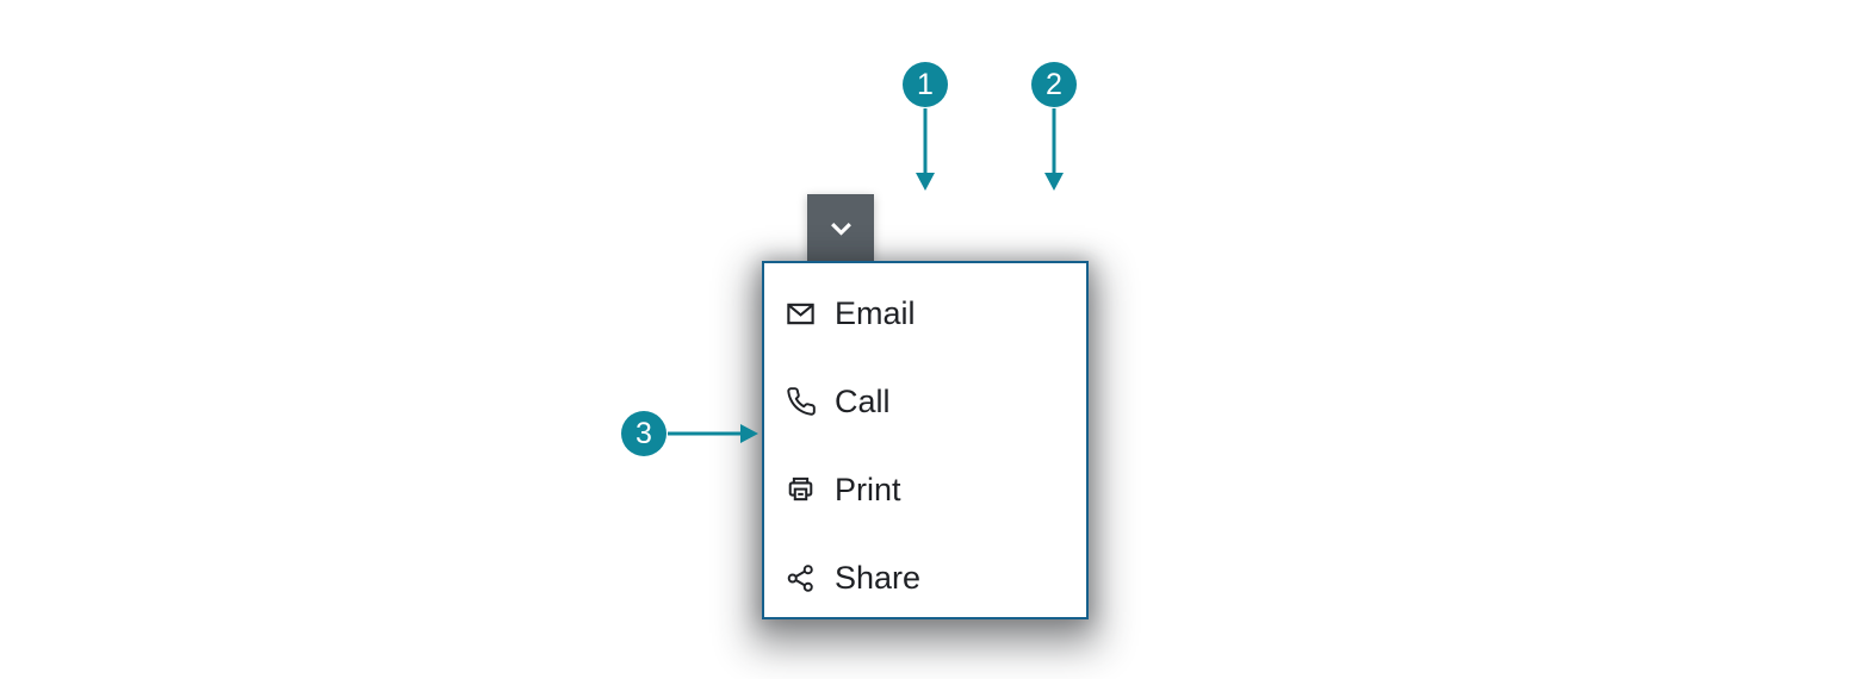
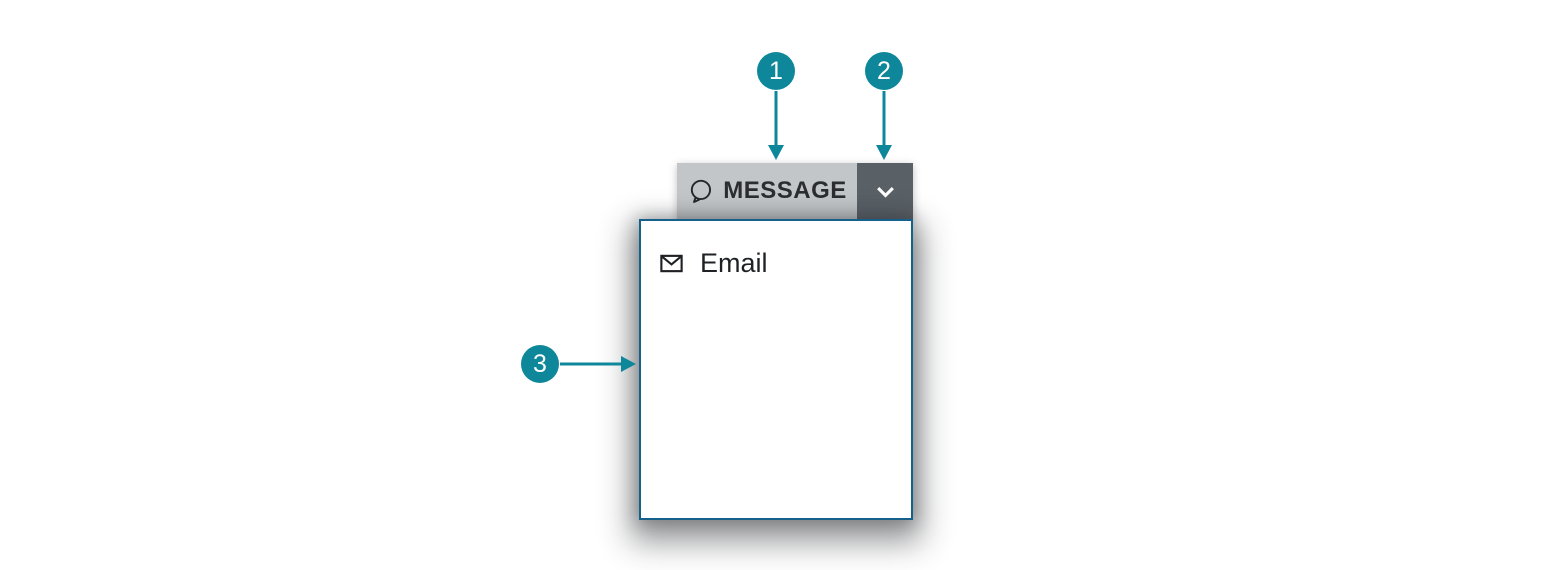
+ MESSAGE
  Email
- Call
- Print
- Share
  1
  2
  3
